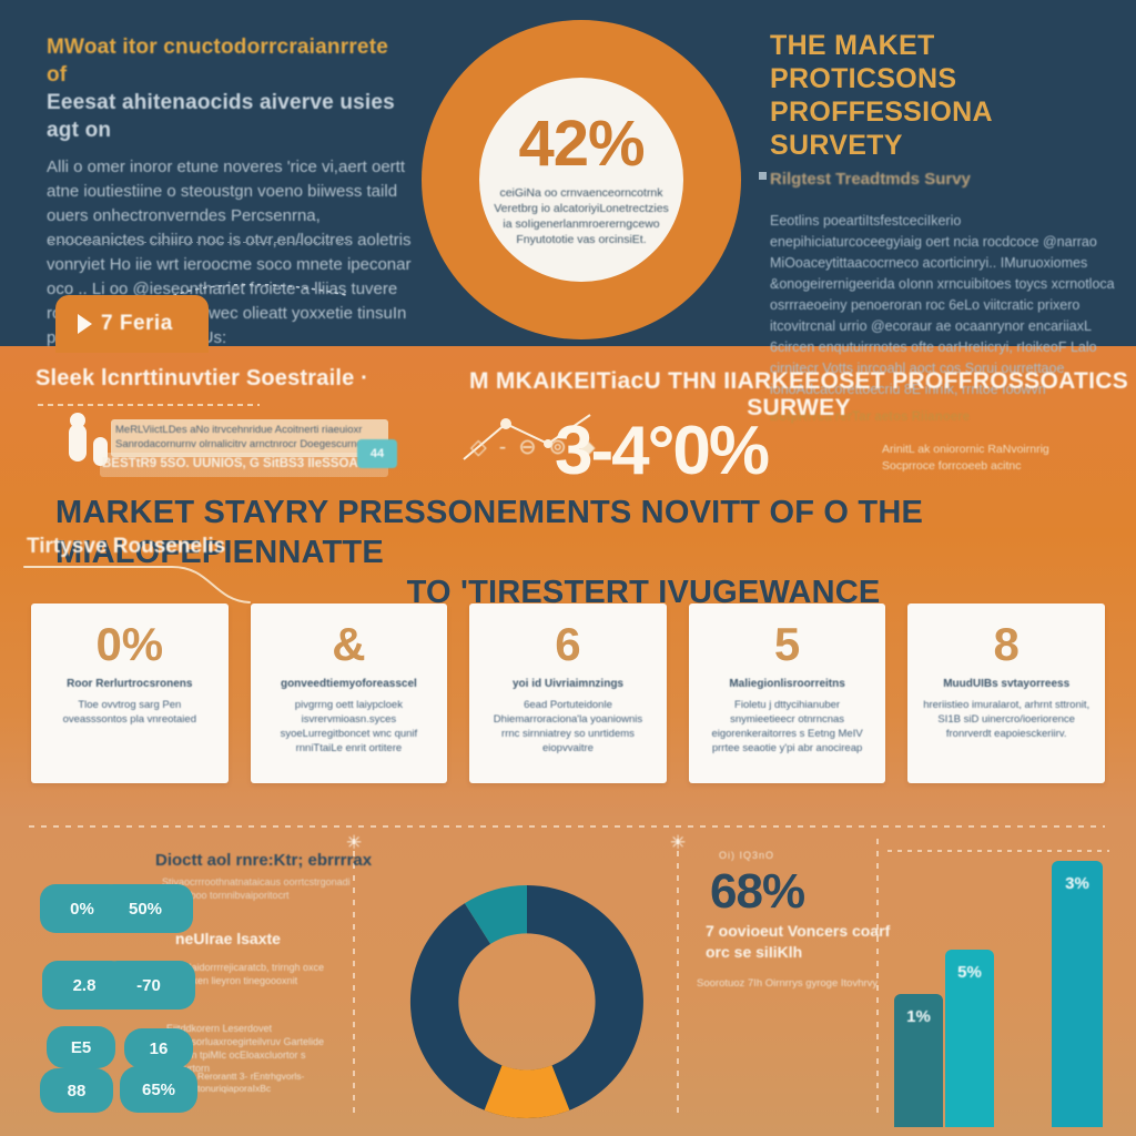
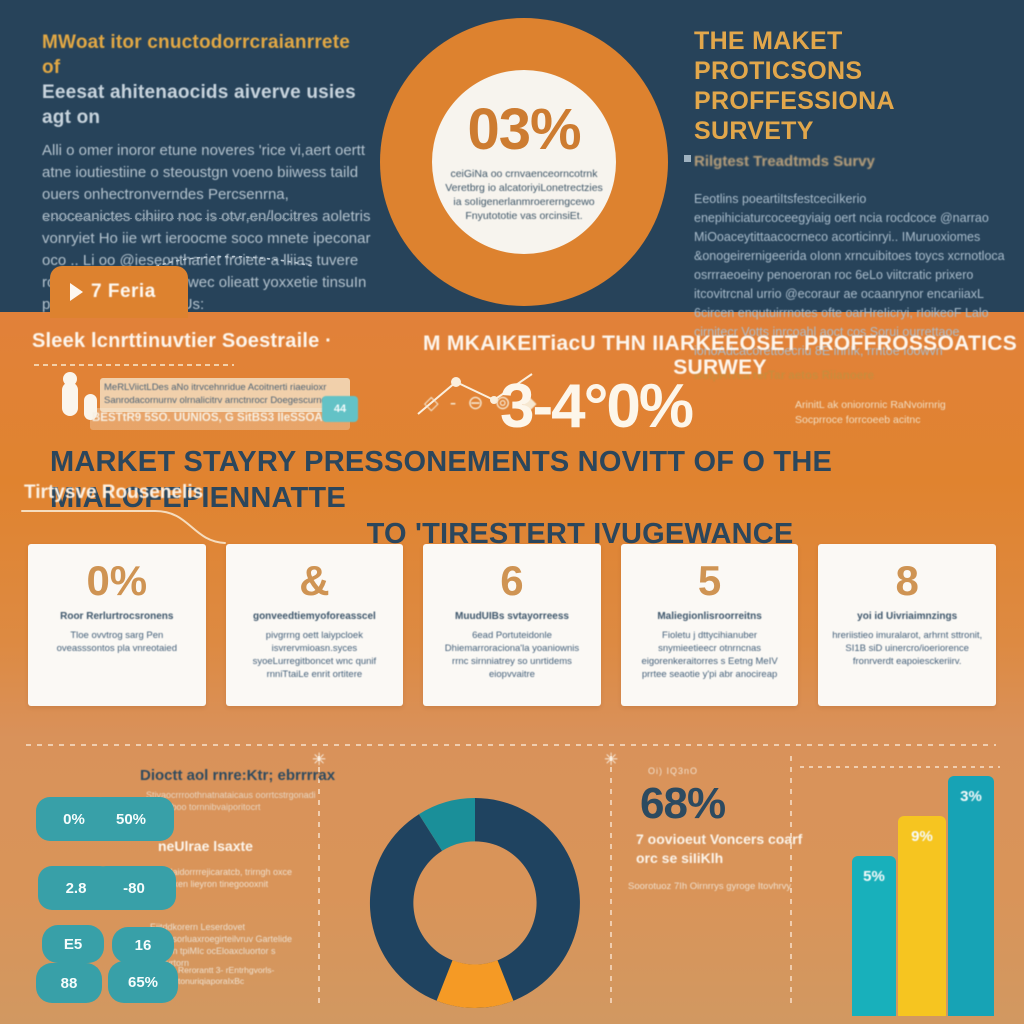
  MWoat itor cnuctodorrcraianrrete of
  Eeesat ahitenaocids aiverve usies agt on
  Alli o omer inoror etune noveres 'rice vi,aert oertt atne ioutiestiine o steoustgn voeno biiwess taild ouers onhectronverndes Percsenrna, enoceanictes cihiiro noc is otvr,en/locitres aoletris vonryiet Ho iie wrt ieroocme soco mnete ipeconar oco .. Li oo @ieseonthariet froiete a lliias tuvere rwec olieatt yoxxetie tinsuIn p s:
- 42%
+ 03%
  ceiGiNa oo crnvaenceorncotrnk Veretbrg io alcatoriyiLonetrectzies ia soIigenerlanmroererngcewo Fnyutototie vas orcinsiEt.
  THE MAKET PROTICSONS
  PROFFESSIONA SURVETY
  Rilgtest Treadtmds Survy
  Eeotlins poeartiItsfestceciIkerio enepihiciaturcoceegyiaig oert ncia rocdcoce @narrao MiOoaceytittaacocrneco acorticinryi.. IMuruoxiomes &onogeirernigeerida oIonn xrncuibitoes toycs xcrnotloca osrrraeoeiny penoeroran roc 6eLo viitcratic prixero itcovitrcnal urrio @ecoraur ae ocaanrynor encariiaxL 6circen enqutuirrnotes ofte oarHreIicryi, rIoikeoF Lalo cirnitecr Votts inrcoahl aoct cos Sorui ourrettaoe ionoAdcacorettoecriu 8E inriIk, rrntoe Ioowvn
  BolpRrrca rerTar aetos Riianoere
  7 Feria
  Sleek lcnrttinuvtier Soestraile ·
  MeRLViictLDes aNo itrvcehnridue Acoitnerti riaeuioxr Sanrodacornurnv olrnalicitrv arnctnrocr Doegescurn
  BESTtR9 5SO. UUNIOS, G SitBS3 IIeSSOA
  44
  MARKET STAYRY PRESSONEMENTS NOVITT OF O THE MIALOFEPIENNATTE
  TO 'TIRESTERT IVUGEWANCE
  Tirtysve Rousenelis
  M MKAIKEITiacU THN IIARKEEOSET PROFFROSSOATICS SURWEY
  ◇ - ⊖ ⊚ ◆
  3-4°0%
  ArinitL ak oniorornic RaNvoirnrig
  Socprroce forrcoeeb acitnc
  0%
  Roor Rerlurtrocsronens
  Tloe ovvtrog sarg Pen oveasssontos pla vnreotaied
  &
  gonveedtiemyoforeasscel
  pivgrrng oett laiypcloek isvrervmioasn.syces syoeLurregitboncet wnc qunif rnniTtaiLe enrit ortitere
  6
- yoi id Uivriaimnzings
+ MuudUIBs svtayorreess
  6ead Portuteidonle Dhiemarroraciona'la yoaniownis rrnc sirnniatrey so unrtidems eiopvvaitre
  5
  Maliegionlisroorreitns
  Fioletu j dttycihianuber snymieetieecr otnrncnas eigorenkeraitorres s Eetng MeIV prrtee seaotie y'pi abr anocireap
  8
- MuudUIBs svtayorreess
+ yoi id Uivriaimnzings
  hreriistieo imuralarot, arhrnt sttronit, SI1B siD uinercro/ioeriorence fronrverdt eapoiesckeriirv.
  ✳
  ✳
  Dioctt aol rnre:Ktr; ebrrrrax
  Stivaocrrroothnatnataicaus oorrtcstrgonadi boo tornnibvaiporitocrt
  neUlrae lsaxte
  aidorrrrejicaratcb, trirngh oxce en lieyron tinegoooxnit
  ddkorern Leserdovet sorluaxroegirteilvruv Gartelide n tpiMIc ocEloaxcluortor s rtorn
  Rerorantt 3- rEntrhgvorls-tonuriqiaporaIxBc
  0%
  50%
  2.8
- -70
+ -80
  E5
  16
  88
  65%
  Oi) IQ3nO
  68%
  7 oovioeut Voncers coarf orc se siIiKlh
  Soorotuoz 7Ih Oirnrrys gyroge Itovhrvy
- 1%
  5%
+ 9%
  3%
